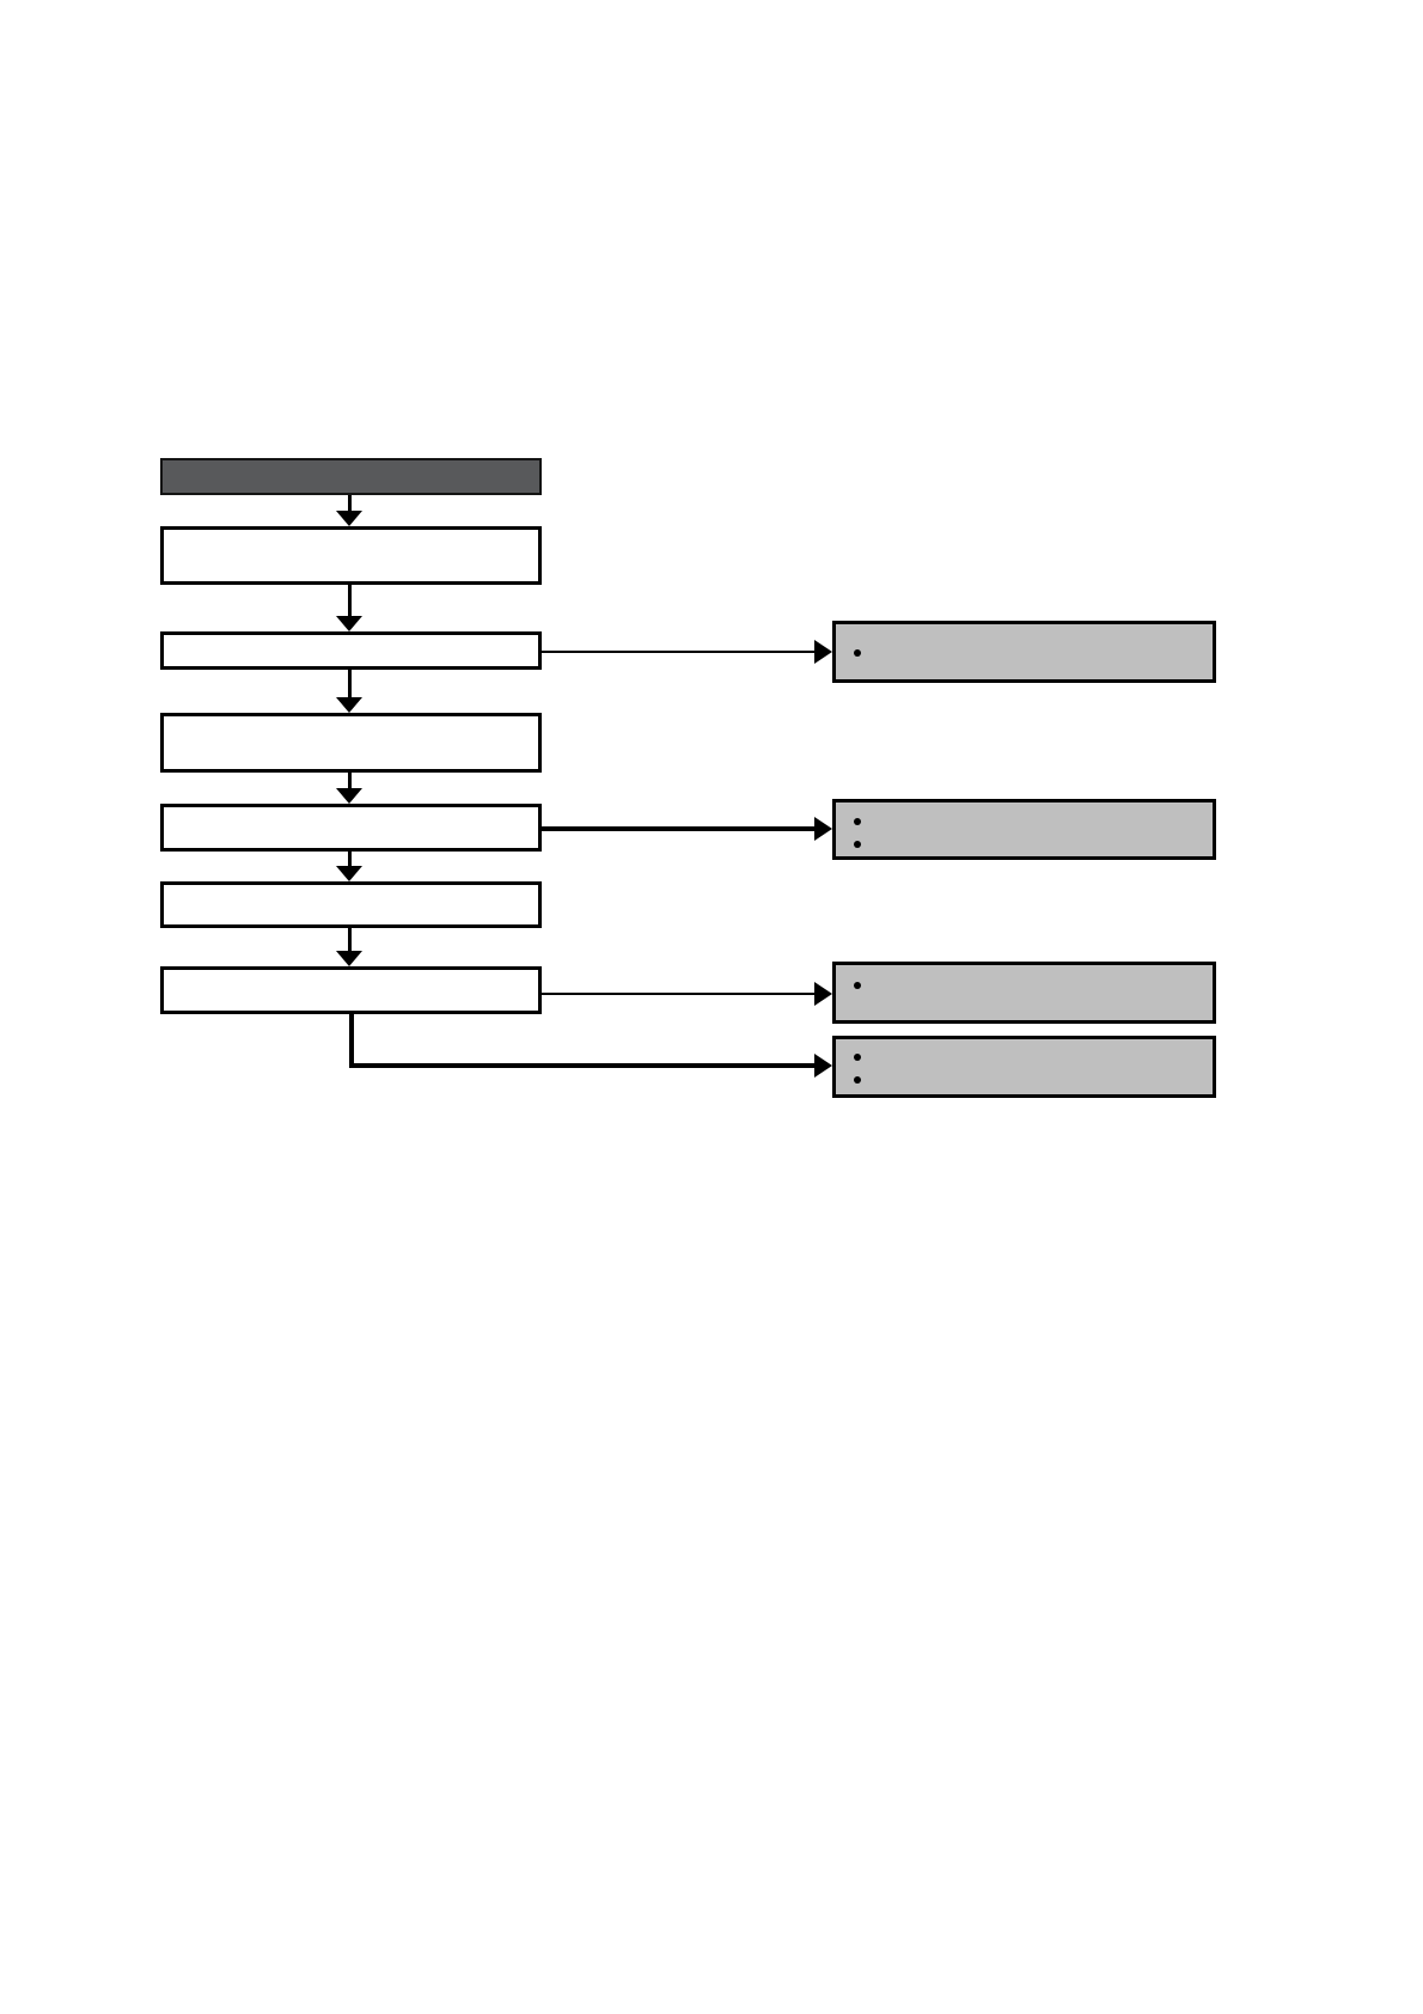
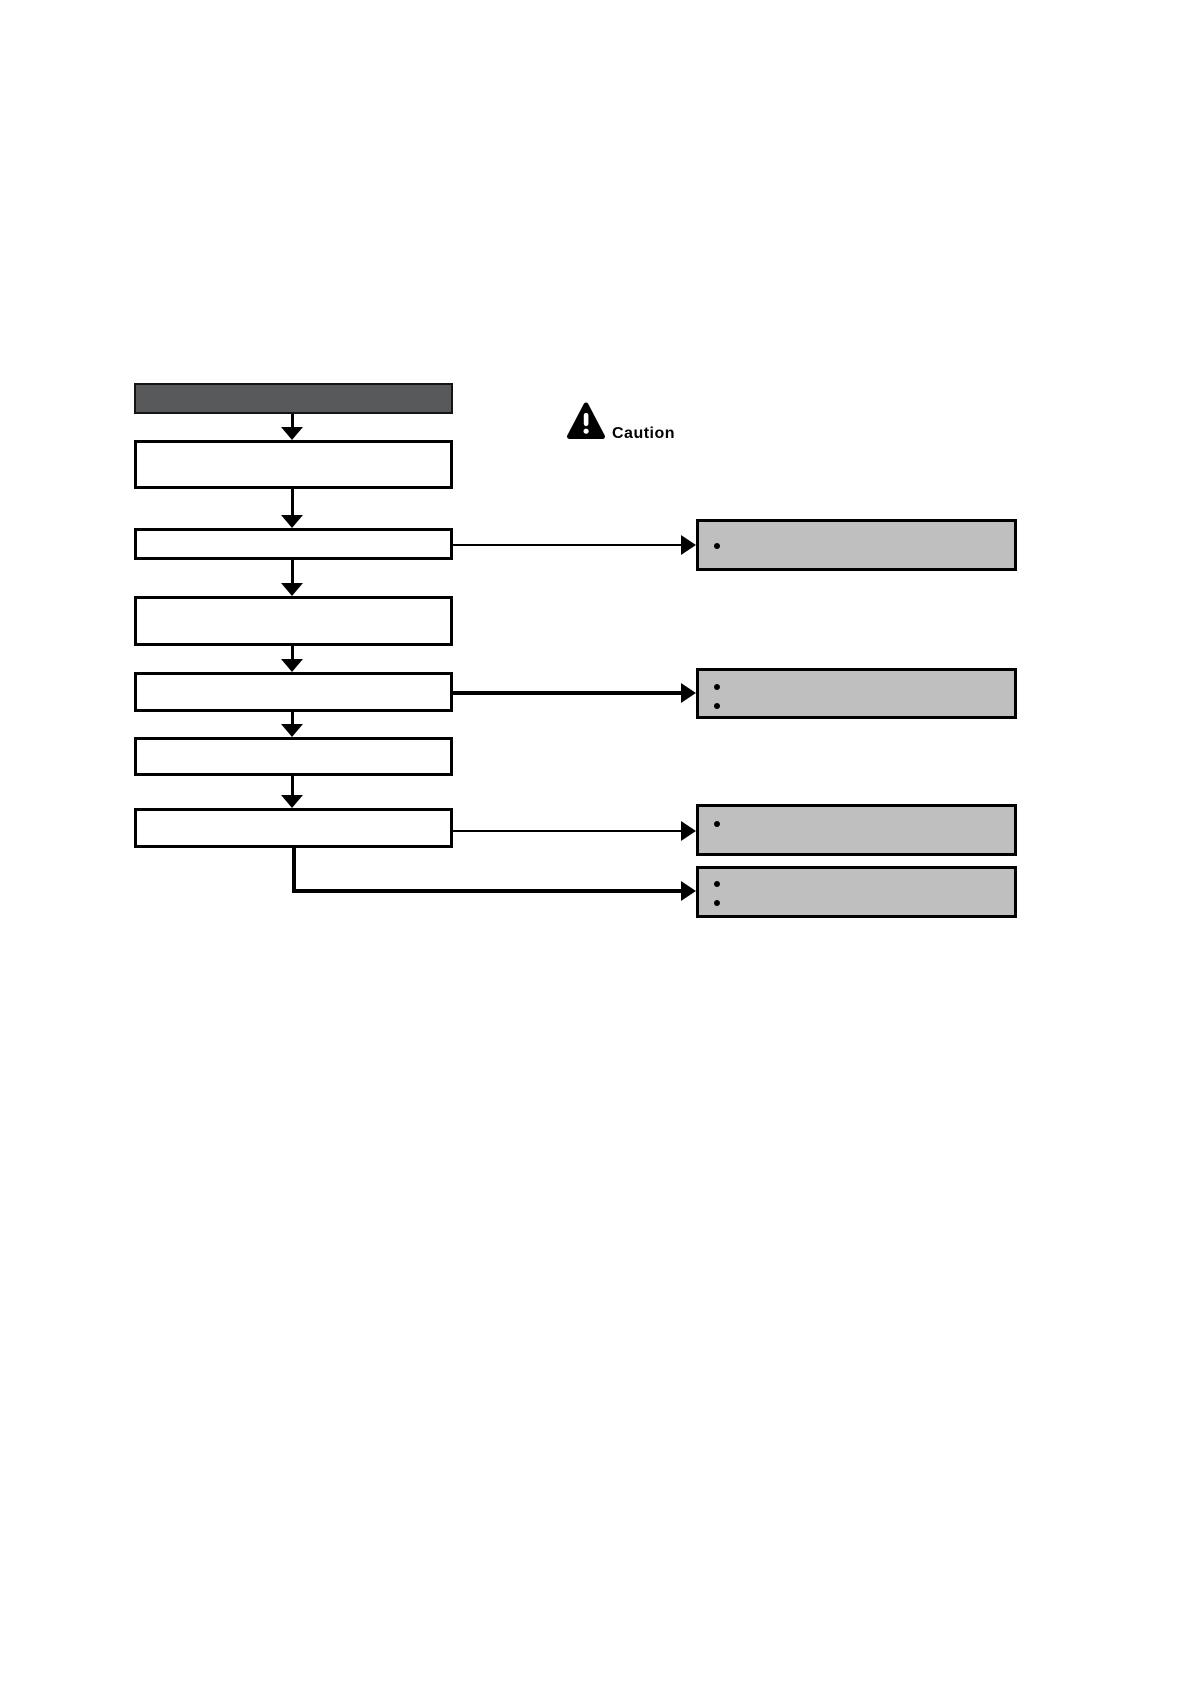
+ Caution
